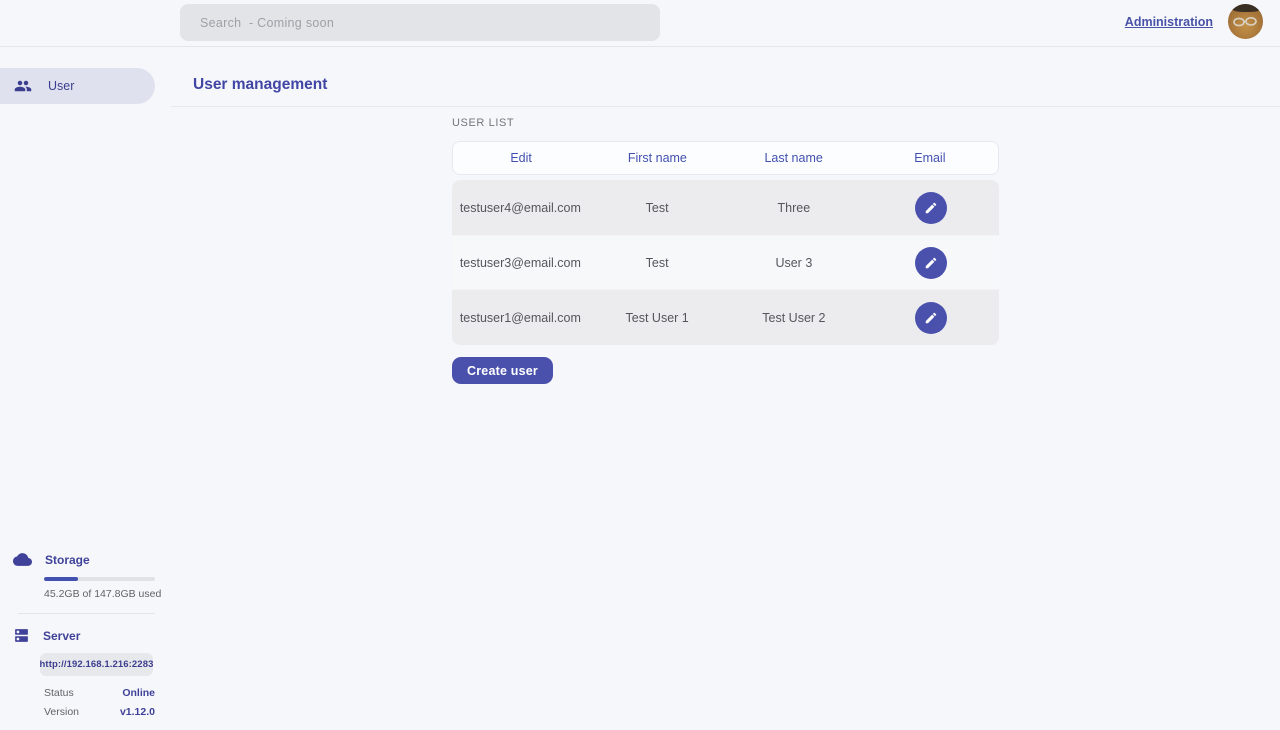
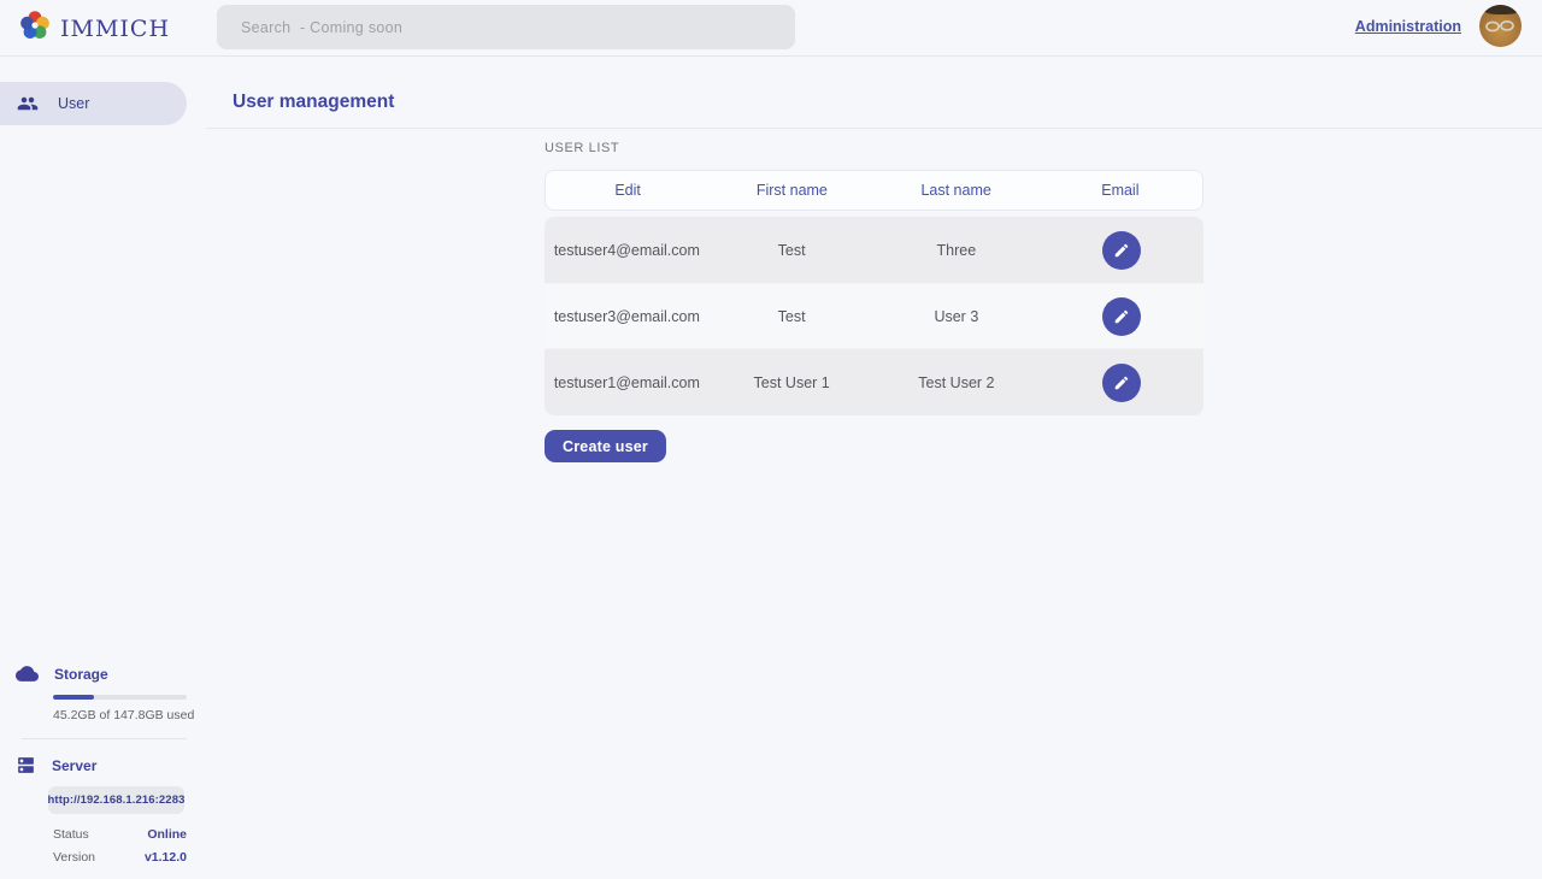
+ IMMICH
  Search - Coming soon
  Administration
  User
  Storage
  45.2GB of 147.8GB used
  Server
  http://192.168.1.216:2283
  Status
  Online
  Version
  v1.12.0
  User management
  USER LIST
  Edit
  First name
  Last name
  Email
  testuser4@email.com
  Test
  Three
  testuser3@email.com
  Test
  User 3
  testuser1@email.com
  Test User 1
  Test User 2
  Create user
